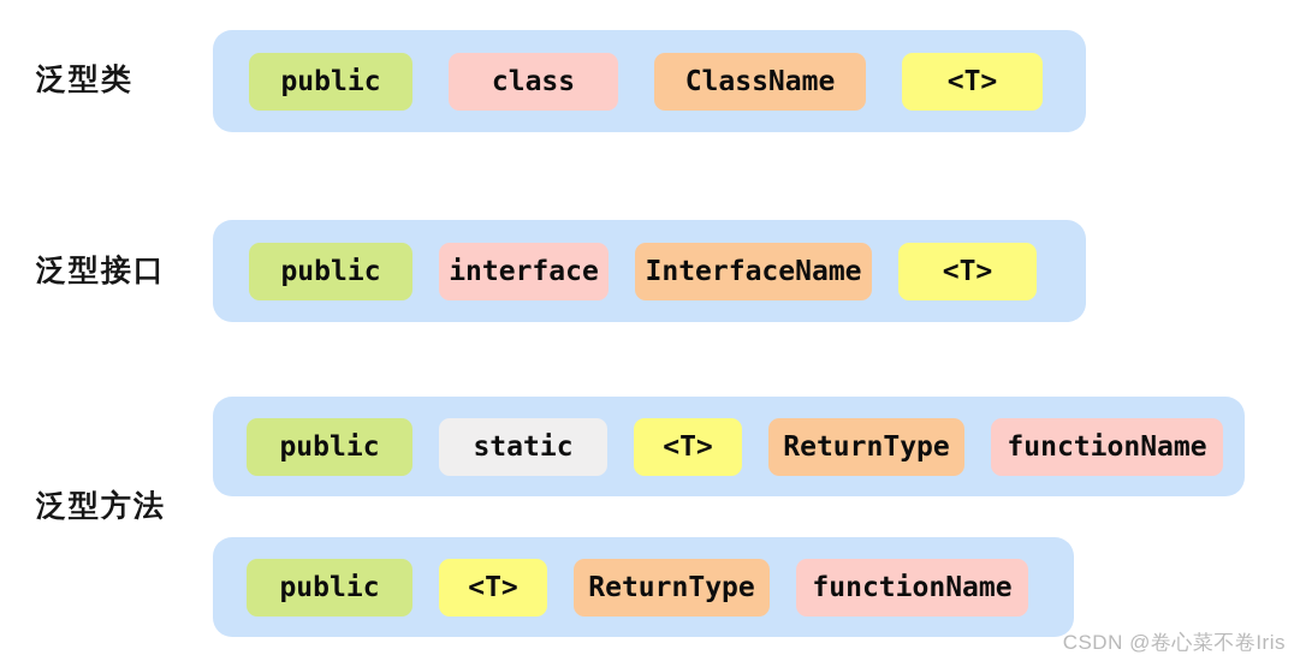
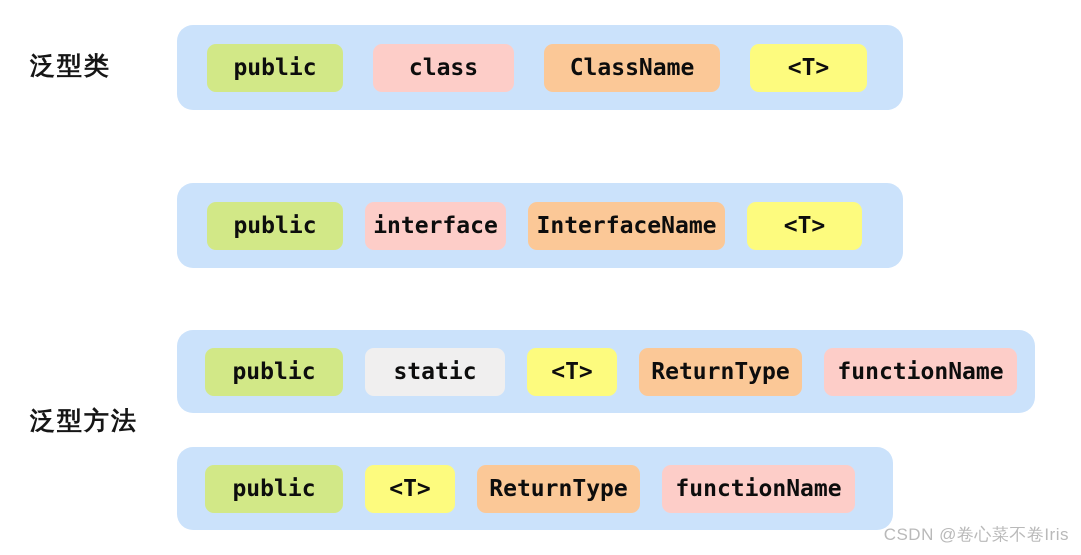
  泛型类
  public
  class
  ClassName
  <T>
- 泛型接口
  public
  interface
  InterfaceName
  <T>
  泛型方法
  public
  static
  <T>
  ReturnType
  functionName
  public
  <T>
  ReturnType
  functionName
  CSDN @卷心菜不卷Iris
